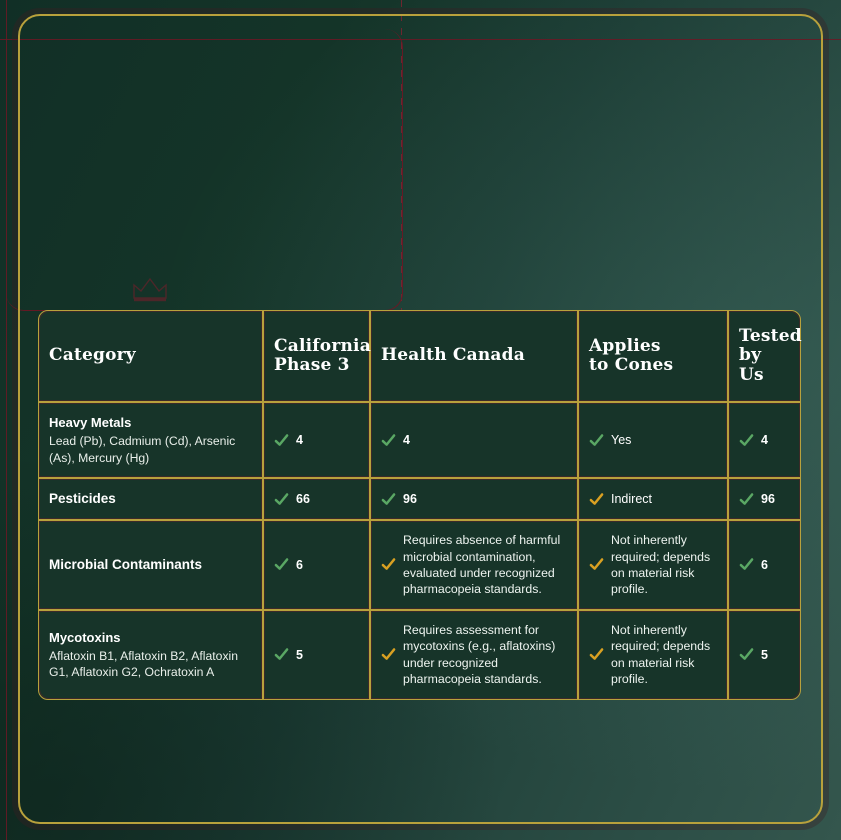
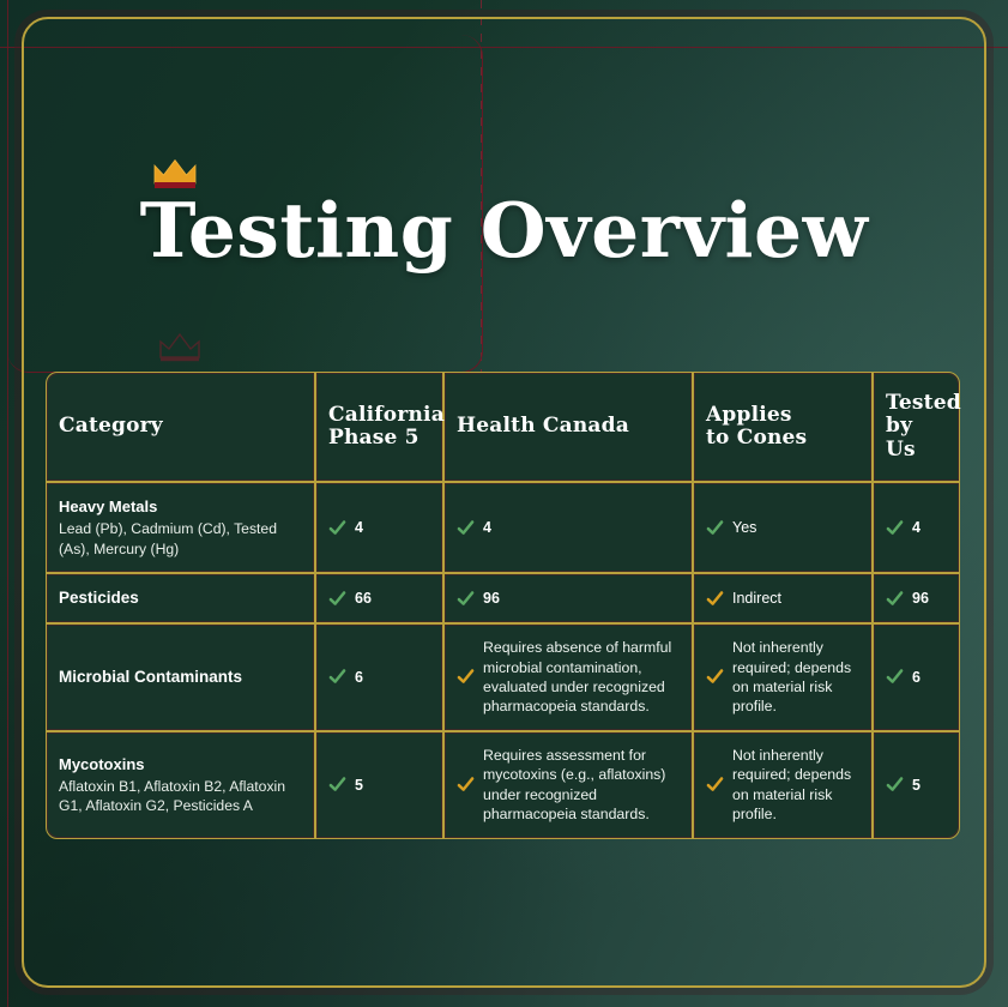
+ Testing Overview
- Category	California Phase 3	Health Canada	Applies to Cones	Tested by Us
+ Category	California Phase 5	Health Canada	Applies to Cones	Tested by Us
- Heavy Metals Lead (Pb), Cadmium (Cd), Arsenic (As), Mercury (Hg)	4	4	Yes	4
+ Heavy Metals Lead (Pb), Cadmium (Cd), Tested (As), Mercury (Hg)	4	4	Yes	4
  Pesticides	66	96	Indirect	96
  Microbial Contaminants	6	Requires absence of harmful microbial contamination, evaluated under recognized pharmacopeia standards.	Not inherently required; depends on material risk profile.	6
- Mycotoxins Aflatoxin B1, Aflatoxin B2, Aflatoxin G1, Aflatoxin G2, Ochratoxin A	5	Requires assessment for mycotoxins (e.g., aflatoxins) under recognized pharmacopeia standards.	Not inherently required; depends on material risk profile.	5
+ Mycotoxins Aflatoxin B1, Aflatoxin B2, Aflatoxin G1, Aflatoxin G2, Pesticides A	5	Requires assessment for mycotoxins (e.g., aflatoxins) under recognized pharmacopeia standards.	Not inherently required; depends on material risk profile.	5
